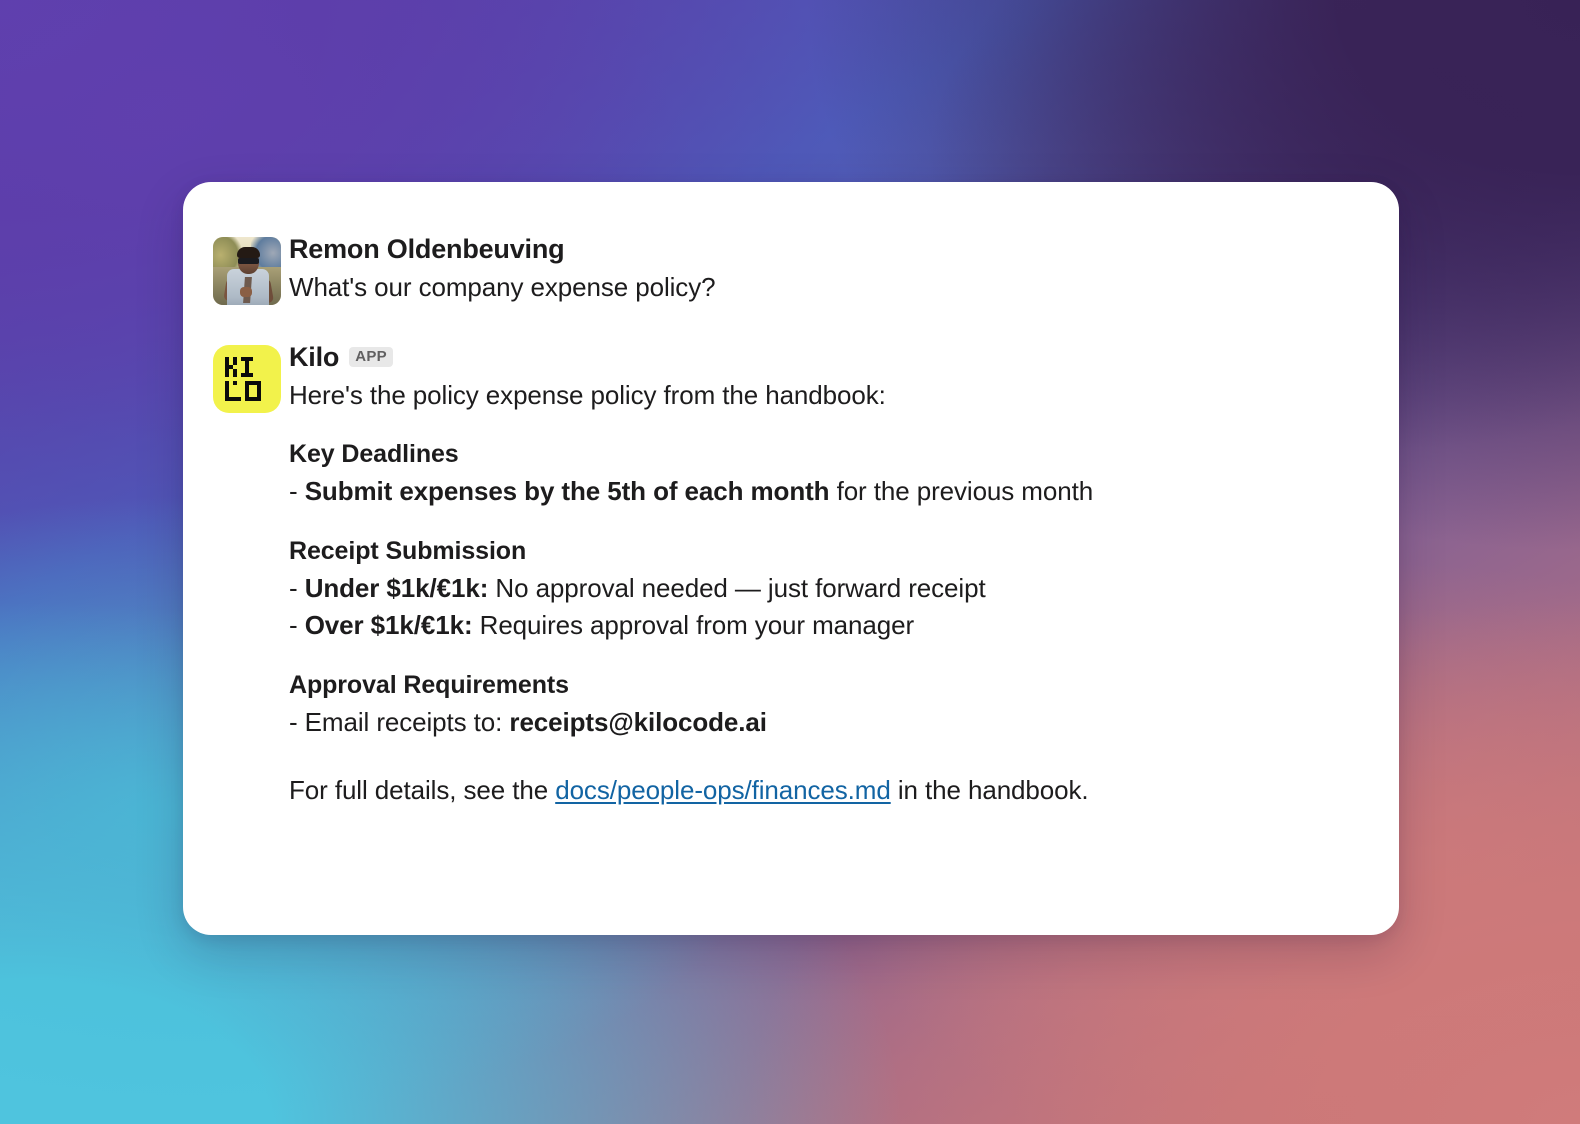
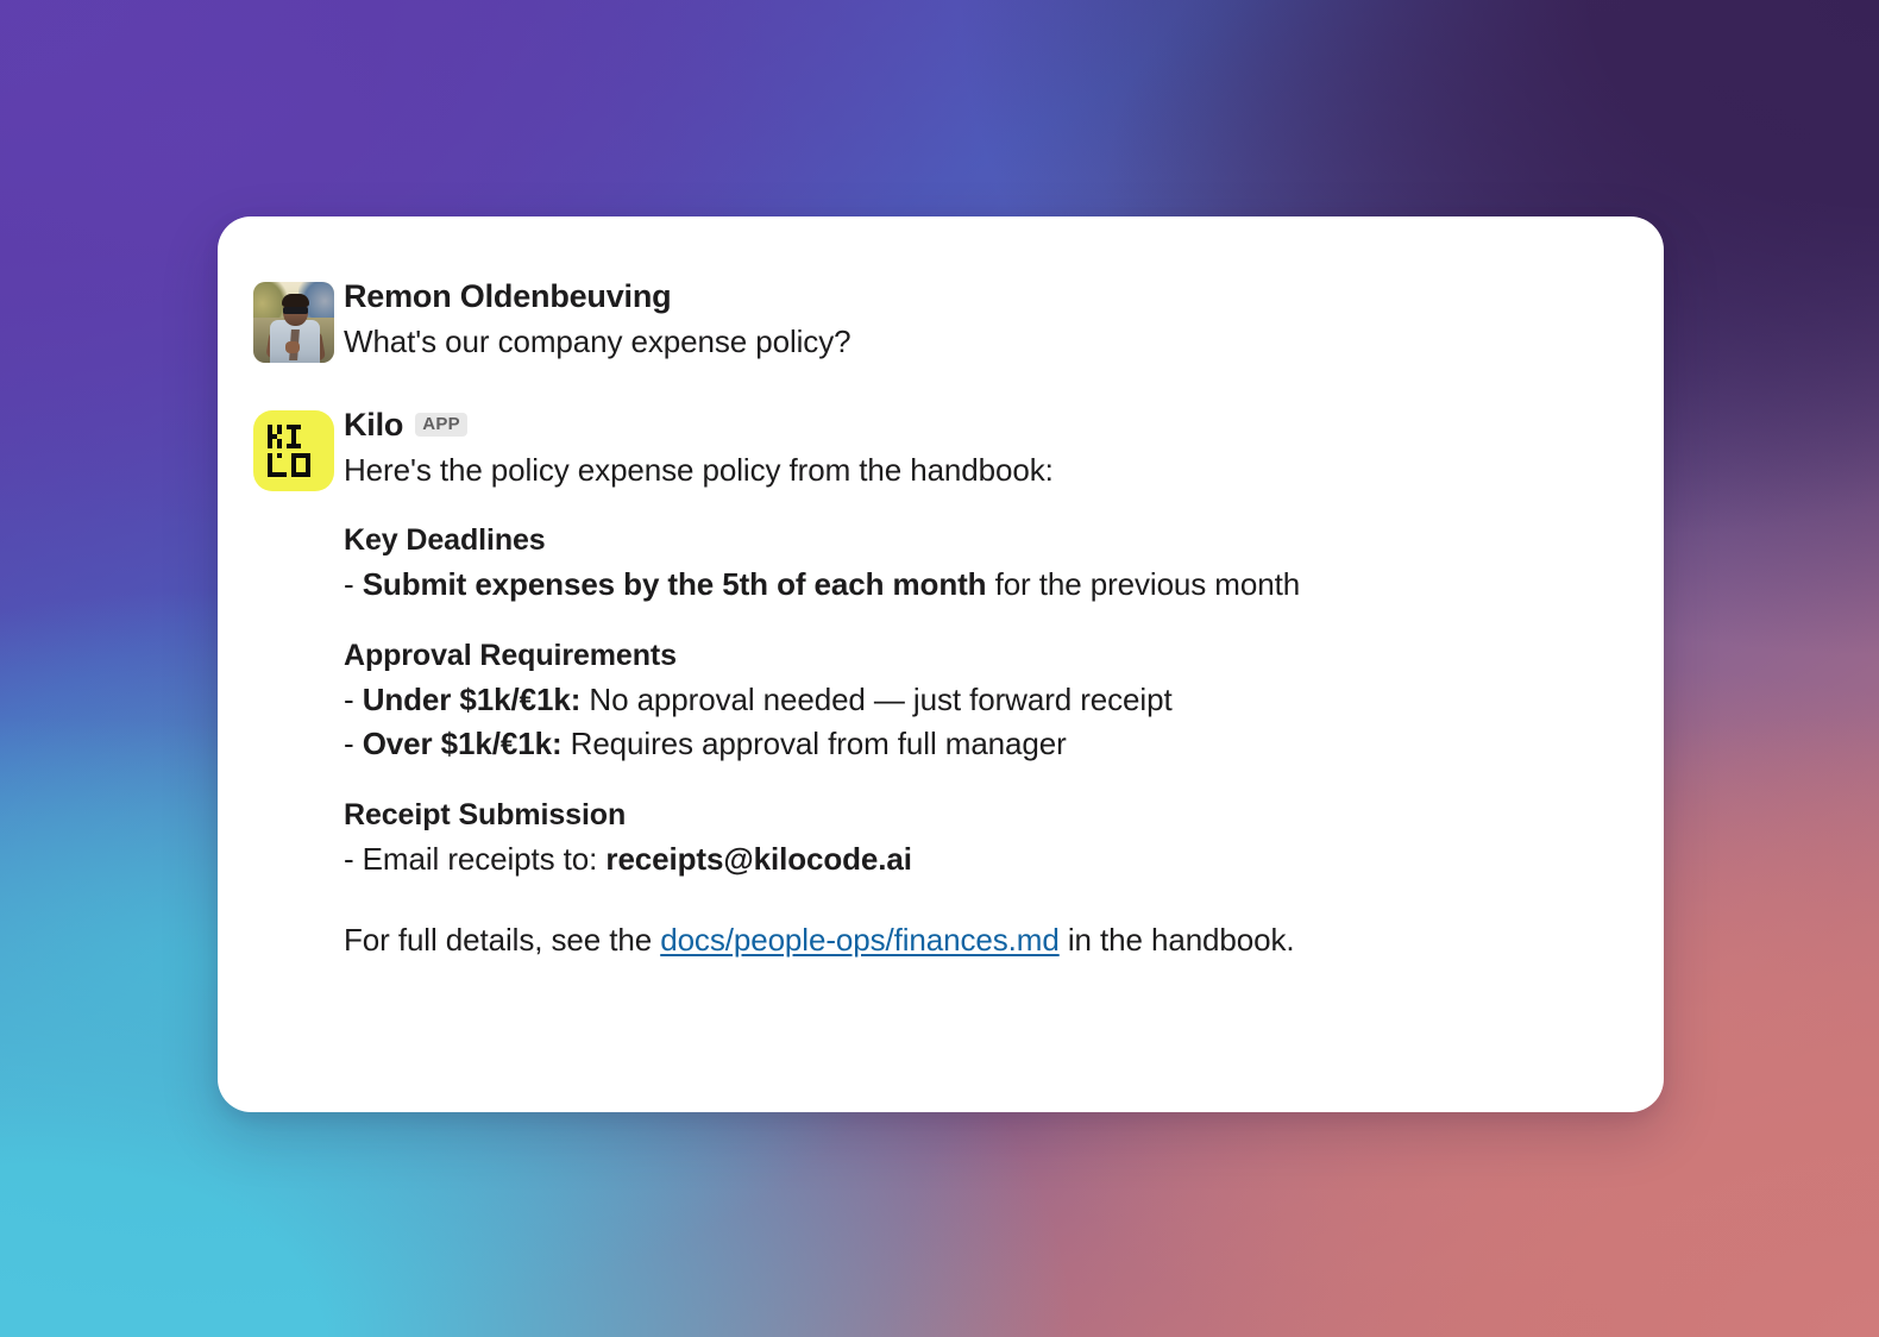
  Remon Oldenbeuving
  What's our company expense policy?
  Kilo
  APP
  Here's the policy expense policy from the handbook:
  Key Deadlines
  - Submit expenses by the 5th of each month for the previous month
- Receipt Submission
+ Approval Requirements
  - Under $1k/€1k: No approval needed — just forward receipt
- - Over $1k/€1k: Requires approval from your manager
+ - Over $1k/€1k: Requires approval from full manager
- Approval Requirements
+ Receipt Submission
  - Email receipts to: receipts@kilocode.ai
  For full details, see the docs/people-ops/finances.md in the handbook.
